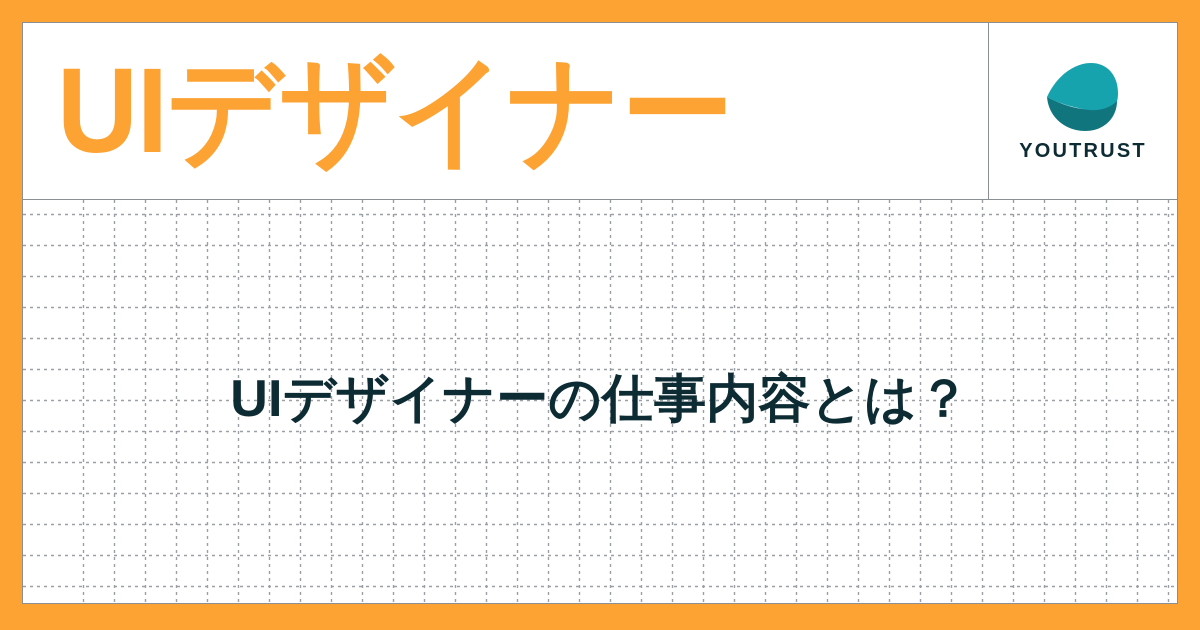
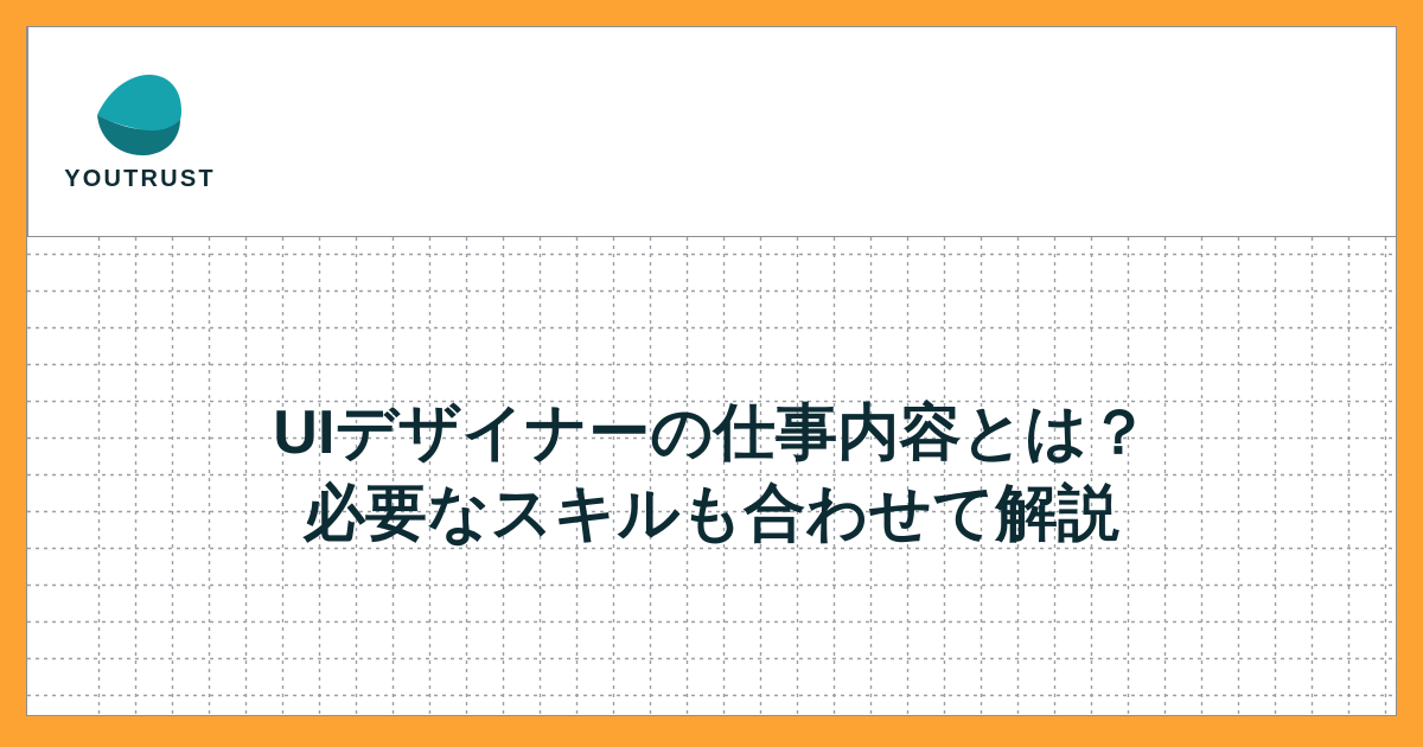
- UIデザイナー
  YOUTRUST
  UIデザイナーの仕事内容とは？
+ 必要なスキルも合わせて解説
